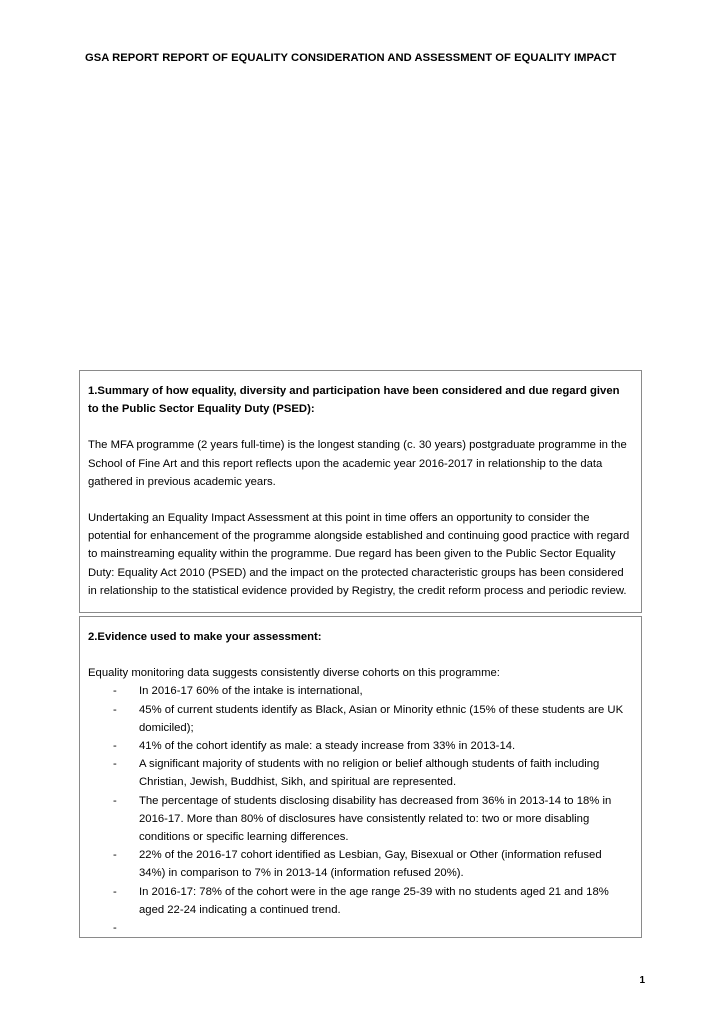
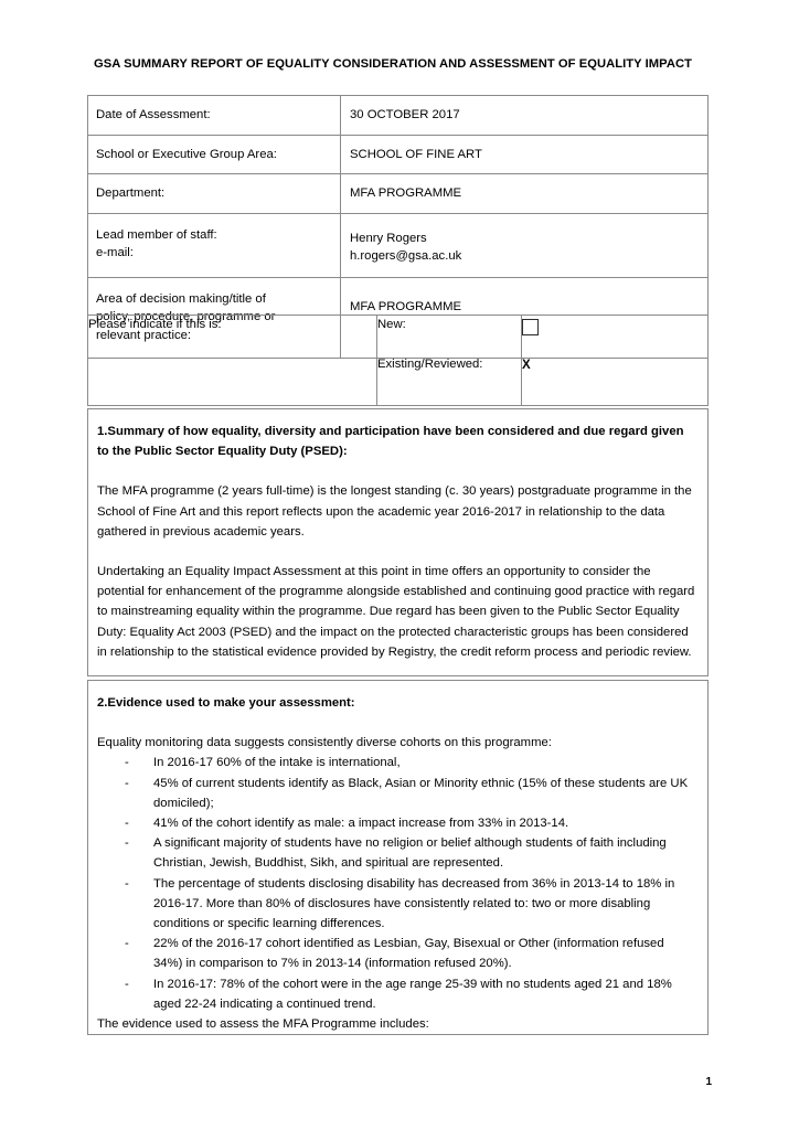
- GSA REPORT REPORT OF EQUALITY CONSIDERATION AND ASSESSMENT OF EQUALITY IMPACT
+ GSA SUMMARY REPORT OF EQUALITY CONSIDERATION AND ASSESSMENT OF EQUALITY IMPACT
+ Date of Assessment:	30 OCTOBER 2017
+ School or Executive Group Area:	SCHOOL OF FINE ART
+ Department:	MFA PROGRAMME
+ Lead member of staff: e-mail:	Henry Rogers h.rogers@gsa.ac.uk
+ Area of decision making/title of policy, procedure, programme or relevant practice:	MFA PROGRAMME
+ Please indicate if this is:	New: Existing/Reviewed:	X
  1.Summary of how equality, diversity and participation have been considered and due regard given to the Public Sector Equality Duty (PSED):
  The MFA programme (2 years full-time) is the longest standing (c. 30 years) postgraduate programme in the School of Fine Art and this report reflects upon the academic year 2016-2017 in relationship to the data gathered in previous academic years.
- Undertaking an Equality Impact Assessment at this point in time offers an opportunity to consider the potential for enhancement of the programme alongside established and continuing good practice with regard to mainstreaming equality within the programme. Due regard has been given to the Public Sector Equality Duty: Equality Act 2010 (PSED) and the impact on the protected characteristic groups has been considered in relationship to the statistical evidence provided by Registry, the credit reform process and periodic review.
+ Undertaking an Equality Impact Assessment at this point in time offers an opportunity to consider the potential for enhancement of the programme alongside established and continuing good practice with regard to mainstreaming equality within the programme. Due regard has been given to the Public Sector Equality Duty: Equality Act 2003 (PSED) and the impact on the protected characteristic groups has been considered in relationship to the statistical evidence provided by Registry, the credit reform process and periodic review.
  2.Evidence used to make your assessment:
  Equality monitoring data suggests consistently diverse cohorts on this programme:
  -
  In 2016-17 60% of the intake is international,
  -
  45% of current students identify as Black, Asian or Minority ethnic (15% of these students are UK domiciled);
  -
- 41% of the cohort identify as male: a steady increase from 33% in 2013-14.
+ 41% of the cohort identify as male: a impact increase from 33% in 2013-14.
  -
- A significant majority of students with no religion or belief although students of faith including Christian, Jewish, Buddhist, Sikh, and spiritual are represented.
+ A significant majority of students have no religion or belief although students of faith including Christian, Jewish, Buddhist, Sikh, and spiritual are represented.
  -
  The percentage of students disclosing disability has decreased from 36% in 2013-14 to 18% in 2016-17. More than 80% of disclosures have consistently related to: two or more disabling conditions or specific learning differences.
  -
  22% of the 2016-17 cohort identified as Lesbian, Gay, Bisexual or Other (information refused 34%) in comparison to 7% in 2013-14 (information refused 20%).
  -
  In 2016-17: 78% of the cohort were in the age range 25-39 with no students aged 21 and 18% aged 22-24 indicating a continued trend.
  -
+ The evidence used to assess the MFA Programme includes:
  1
